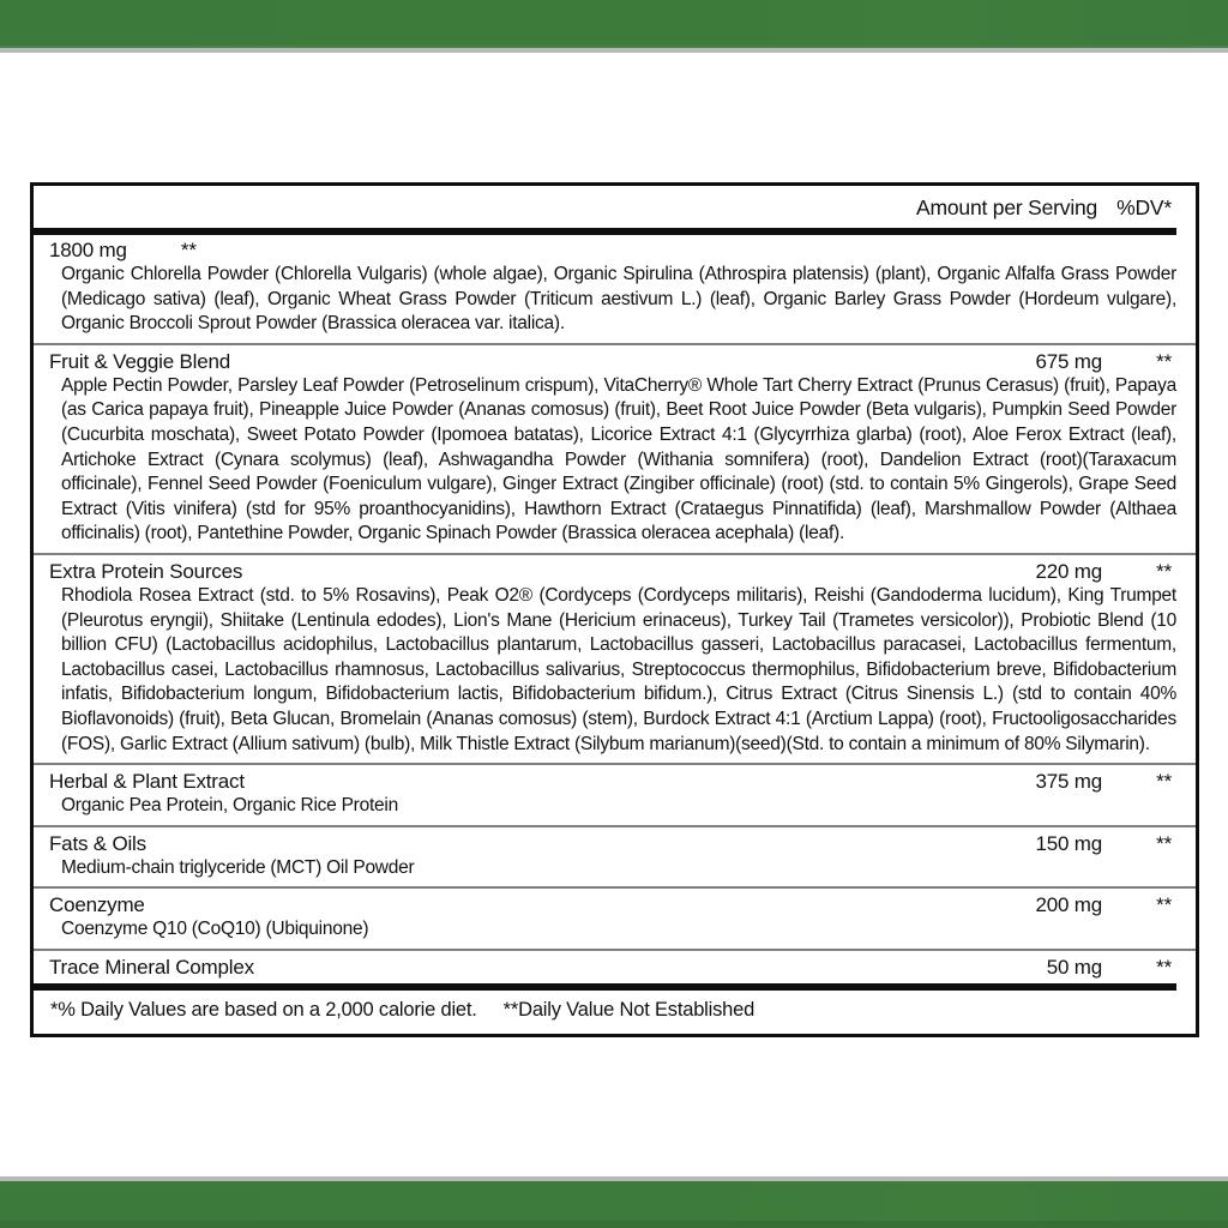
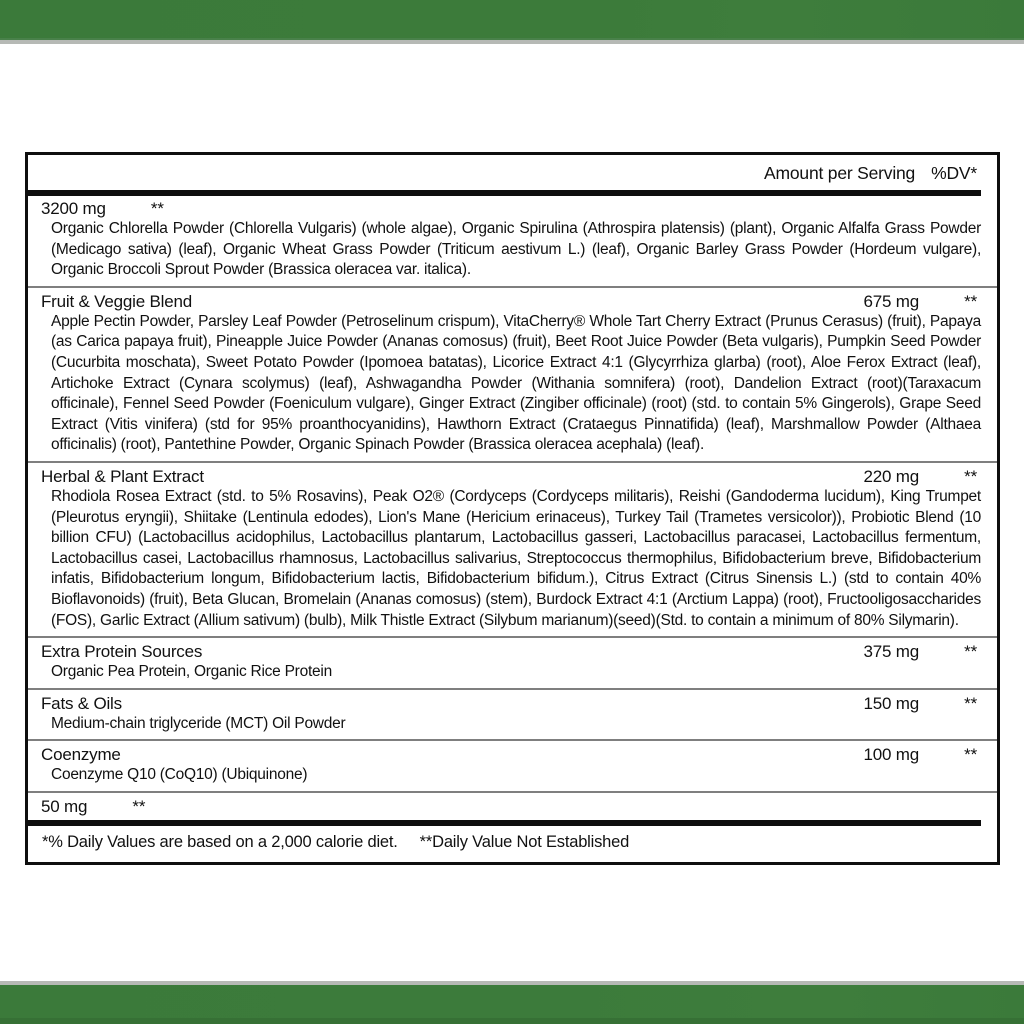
  Amount per Serving %DV*
- 1800 mg
+ 3200 mg
  **
  Organic Chlorella Powder (Chlorella Vulgaris) (whole algae), Organic Spirulina (Athrospira platensis) (plant), Organic Alfalfa Grass Powder (Medicago sativa) (leaf), Organic Wheat Grass Powder (Triticum aestivum L.) (leaf), Organic Barley Grass Powder (Hordeum vulgare), Organic Broccoli Sprout Powder (Brassica oleracea var. italica).
  Fruit & Veggie Blend
  675 mg
  **
  Apple Pectin Powder, Parsley Leaf Powder (Petroselinum crispum), VitaCherry® Whole Tart Cherry Extract (Prunus Cerasus) (fruit), Papaya (as Carica papaya fruit), Pineapple Juice Powder (Ananas comosus) (fruit), Beet Root Juice Powder (Beta vulgaris), Pumpkin Seed Powder (Cucurbita moschata), Sweet Potato Powder (Ipomoea batatas), Licorice Extract 4:1 (Glycyrrhiza glarba) (root), Aloe Ferox Extract (leaf), Artichoke Extract (Cynara scolymus) (leaf), Ashwagandha Powder (Withania somnifera) (root), Dandelion Extract (root)(Taraxacum officinale), Fennel Seed Powder (Foeniculum vulgare), Ginger Extract (Zingiber officinale) (root) (std. to contain 5% Gingerols), Grape Seed Extract (Vitis vinifera) (std for 95% proanthocyanidins), Hawthorn Extract (Crataegus Pinnatifida) (leaf), Marshmallow Powder (Althaea officinalis) (root), Pantethine Powder, Organic Spinach Powder (Brassica oleracea acephala) (leaf).
- Extra Protein Sources
+ Herbal & Plant Extract
  220 mg
  **
  Rhodiola Rosea Extract (std. to 5% Rosavins), Peak O2® (Cordyceps (Cordyceps militaris), Reishi (Gandoderma lucidum), King Trumpet (Pleurotus eryngii), Shiitake (Lentinula edodes), Lion's Mane (Hericium erinaceus), Turkey Tail (Trametes versicolor)), Probiotic Blend (10 billion CFU) (Lactobacillus acidophilus, Lactobacillus plantarum, Lactobacillus gasseri, Lactobacillus paracasei, Lactobacillus fermentum, Lactobacillus casei, Lactobacillus rhamnosus, Lactobacillus salivarius, Streptococcus thermophilus, Bifidobacterium breve, Bifidobacterium infatis, Bifidobacterium longum, Bifidobacterium lactis, Bifidobacterium bifidum.), Citrus Extract (Citrus Sinensis L.) (std to contain 40% Bioflavonoids) (fruit), Beta Glucan, Bromelain (Ananas comosus) (stem), Burdock Extract 4:1 (Arctium Lappa) (root), Fructooligosaccharides (FOS), Garlic Extract (Allium sativum) (bulb), Milk Thistle Extract (Silybum marianum)(seed)(Std. to contain a minimum of 80% Silymarin).
- Herbal & Plant Extract
+ Extra Protein Sources
  375 mg
  **
  Organic Pea Protein, Organic Rice Protein
  Fats & Oils
  150 mg
  **
  Medium-chain triglyceride (MCT) Oil Powder
  Coenzyme
- 200 mg
+ 100 mg
  **
  Coenzyme Q10 (CoQ10) (Ubiquinone)
- Trace Mineral Complex
  50 mg
  **
  *% Daily Values are based on a 2,000 calorie diet. **Daily Value Not Established
